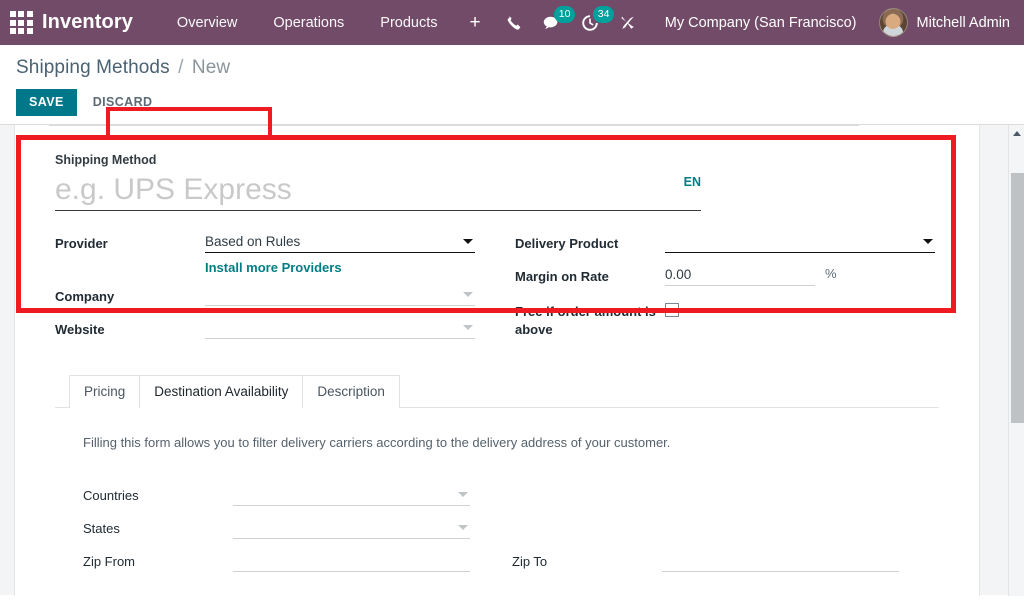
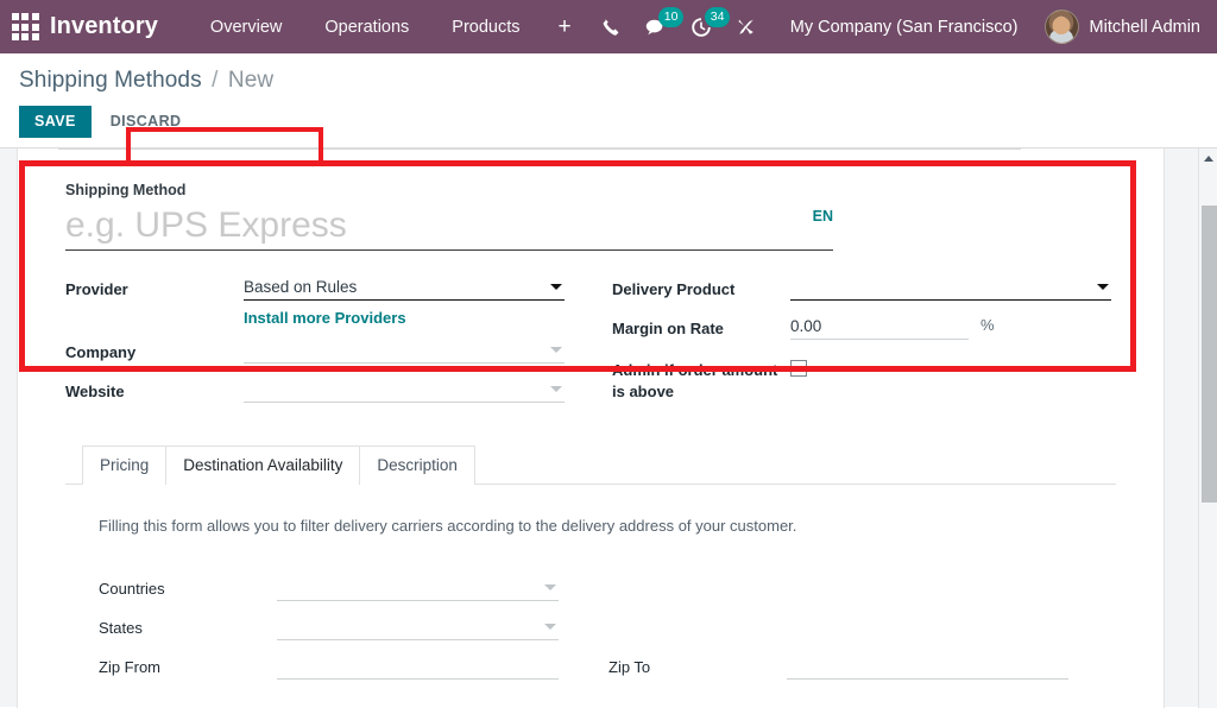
  Inventory
  Overview
  Operations
  Products
  +
  10
  34
  My Company (San Francisco)
  Mitchell Admin
  Shipping Methods / New
  SAVE
  DISCARD
  Shipping Method
  e.g. UPS Express
  EN
  Provider
  Based on Rules
  Install more Providers
  Company
  Website
  Delivery Product
  Margin on Rate
  0.00
  %
- Free if order amount is above
+ Admin if order amount is above
  Pricing
  Destination Availability
  Description
  Filling this form allows you to filter delivery carriers according to the delivery address of your customer.
  Countries
  States
  Zip From
  Zip To
